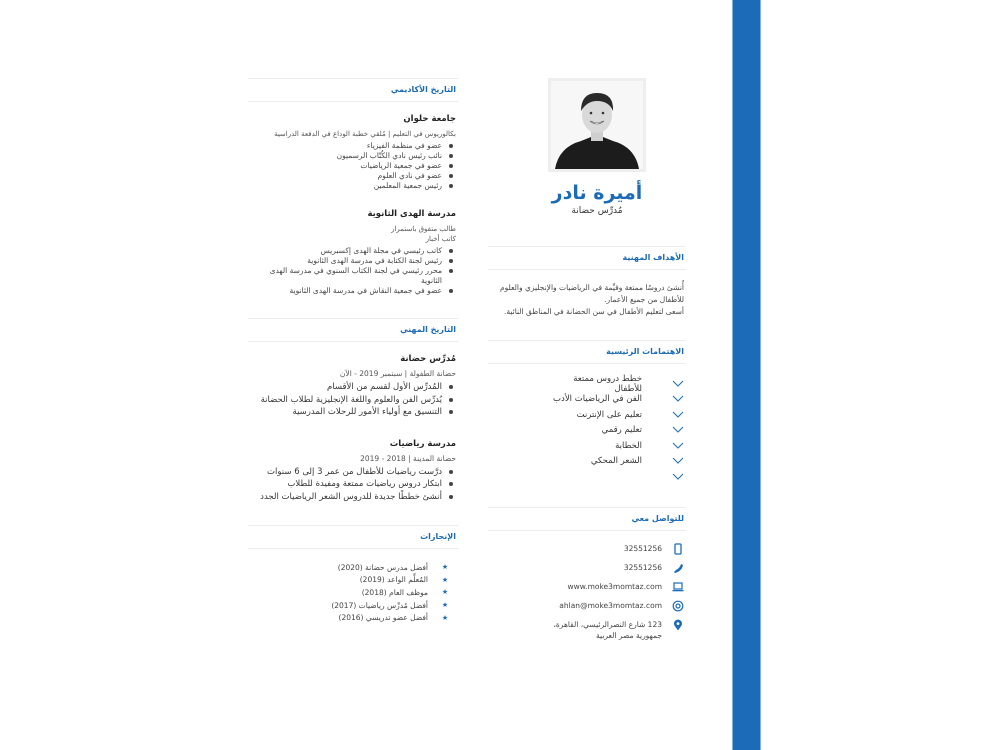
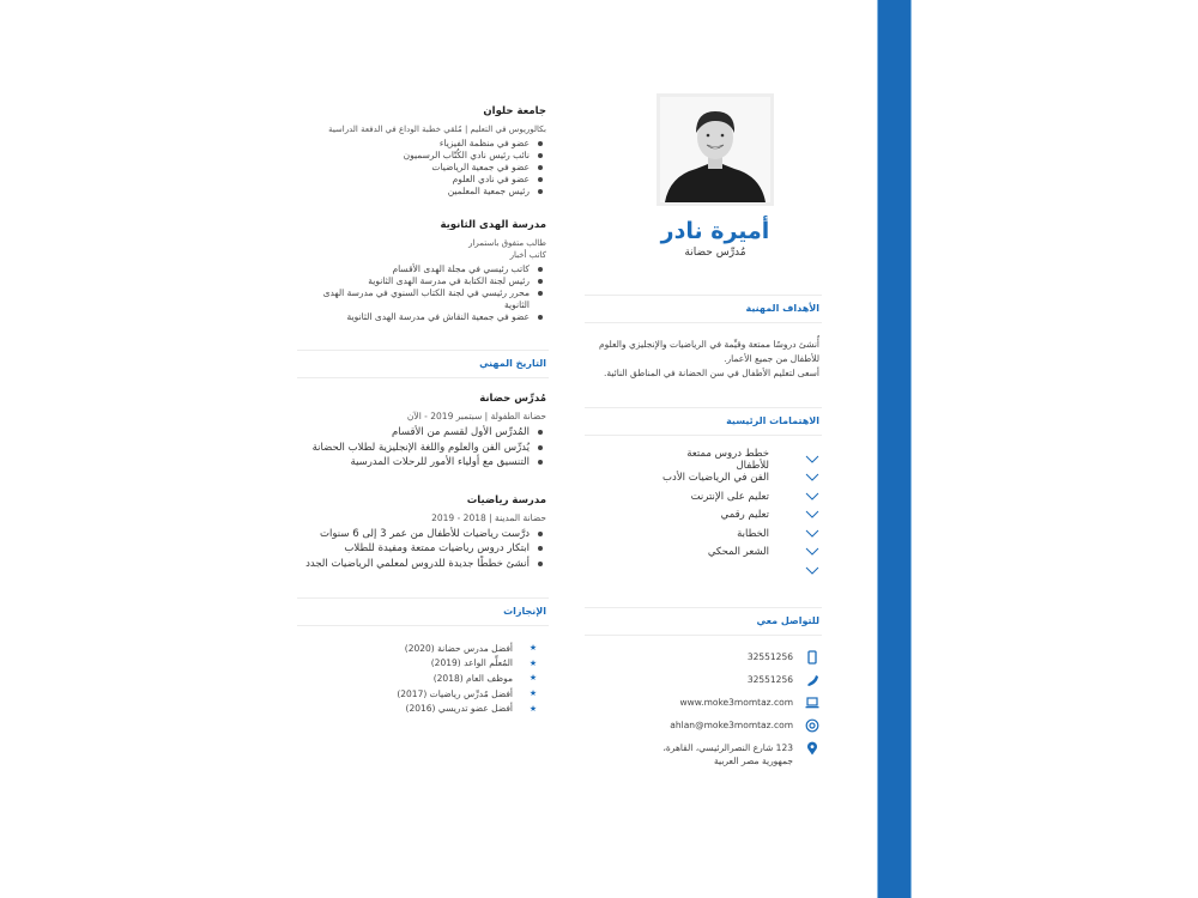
  أميرة نادر
  مُدرِّس حضانة
  الأهداف المهنية
  أُنشئ دروسًا ممتعة وقيِّمة في الرياضيات والإنجليزي والعلوم للأطفال من جميع الأعمار.
  أسعى لتعليم الأطفال في سن الحضانة في المناطق النائية.
  الاهتمامات الرئيسية
  خطط دروس ممتعة للأطفال
  الفن في الرياضيات الأدب
  تعليم على الإنترنت
  تعليم رقمي
  الخطابة
  الشعر المحكي
  للتواصل معي
  32551256
  32551256
  www.moke3momtaz.com
  ahlan@moke3momtaz.com
  123 شارع النصرالرئيسي، القاهرة، جمهورية مصر العربية
- التاريخ الأكاديمي
  جامعة حلوان
  بكالوريوس في التعليم | مُلقي خطبة الوداع في الدفعة الدراسية
  عضو في منظمة الفيزياء
  نائب رئيس نادي الكُتّاب الرسميون
  عضو في جمعية الرياضيات
  عضو في نادي العلوم
  رئيس جمعية المعلمين
  مدرسة الهدى الثانوية
  طالب متفوق باستمرار
  كاتب أخبار
- كاتب رئيسي في مجلة الهدى إكسبريس
+ كاتب رئيسي في مجلة الهدى الأقسام
  رئيس لجنة الكتابة في مدرسة الهدى الثانوية
  محرر رئيسي في لجنة الكتاب السنوي في مدرسة الهدى الثانوية
  عضو في جمعية النقاش في مدرسة الهدى الثانوية
  التاريخ المهني
  مُدرِّس حضانة
  حضانة الطفولة | سبتمبر 2019 - الآن
  المُدرِّس الأول لقسم من الأقسام
  يُدرِّس الفن والعلوم واللغة الإنجليزية لطلاب الحضانة
  التنسيق مع أولياء الأمور للرحلات المدرسية
  مدرسة رياضيات
  حضانة المدينة | 2018 - 2019
  درَّست رياضيات للأطفال من عمر 3 إلى 6 سنوات
  ابتكار دروس رياضيات ممتعة ومفيدة للطلاب
- أنشئ خططًا جديدة للدروس الشعر الرياضيات الجدد
+ أنشئ خططًا جديدة للدروس لمعلمي الرياضيات الجدد
  الإنجازات
  ★
  أفضل مدرس حضانة (2020)
  ★
  المُعلِّم الواعد (2019)
  ★
  موظف العام (2018)
  ★
  أفضل مُدرِّس رياضيات (2017)
  ★
  أفضل عضو تدريسي (2016)
